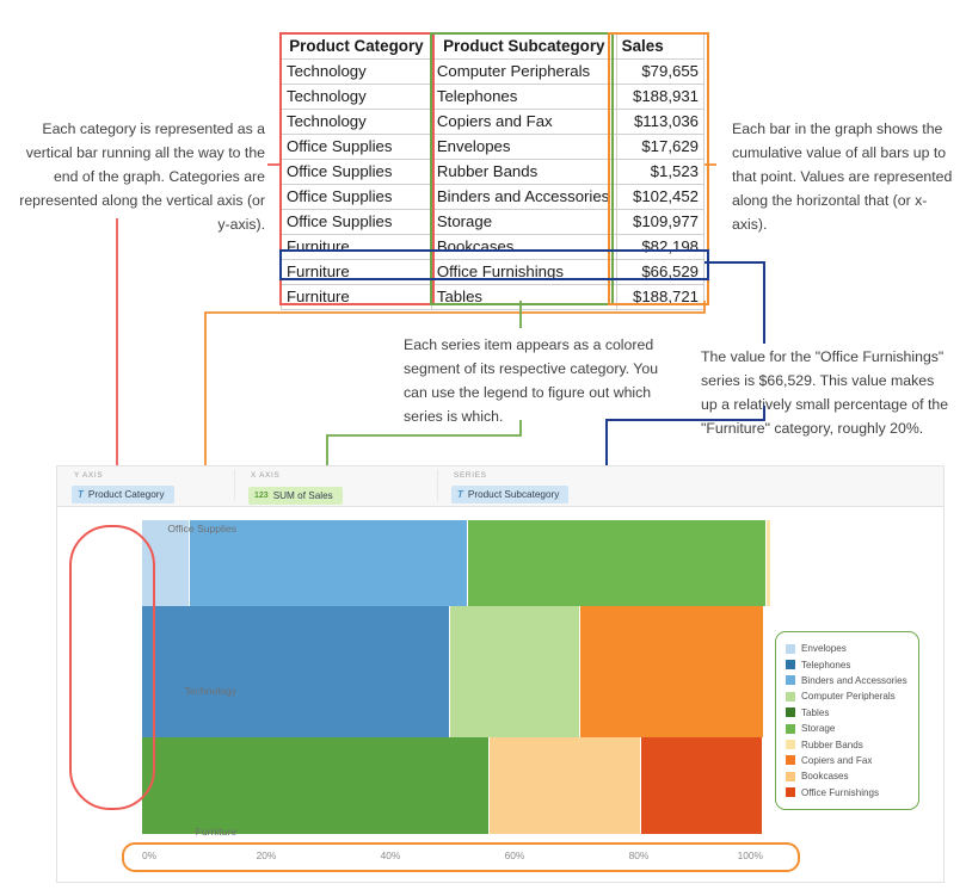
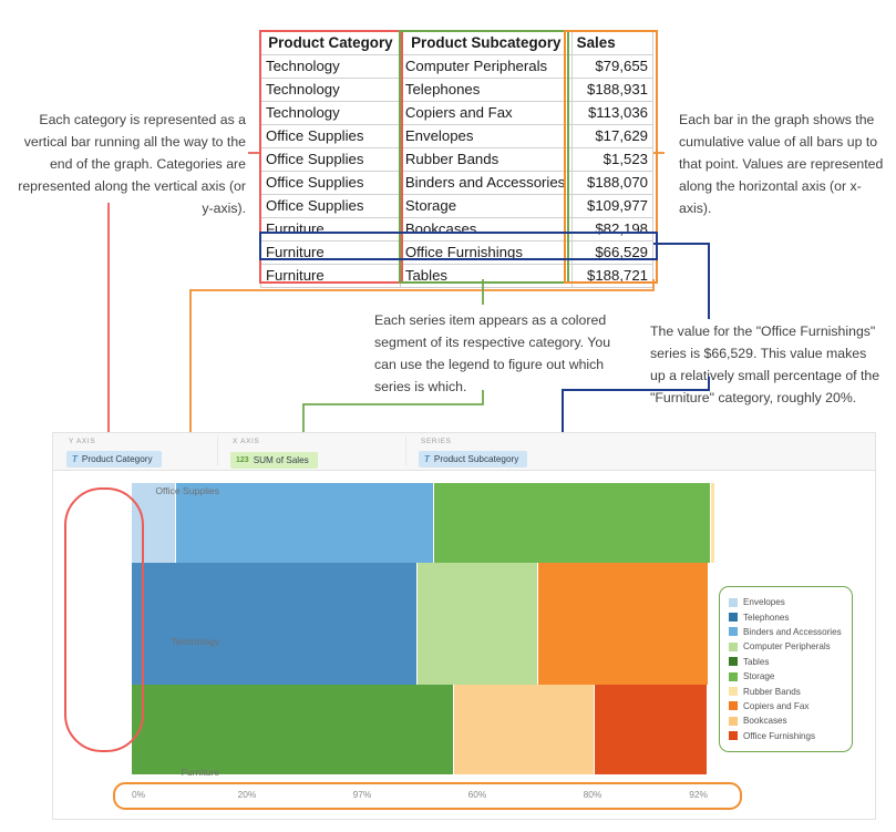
  Each category is represented as a vertical bar running all the way to the end of the graph. Categories are represented along the vertical axis (or y-axis).
- Each bar in the graph shows the cumulative value of all bars up to that point. Values are represented along the horizontal that (or x-axis).
+ Each bar in the graph shows the cumulative value of all bars up to that point. Values are represented along the horizontal axis (or x-axis).
  Each series item appears as a colored segment of its respective category. You can use the legend to figure out which series is which.
  The value for the "Office Furnishings" series is $66,529. This value makes up a relatively small percentage of the "Furniture" category, roughly 20%.
  Product Category	Product Subcategory	Sales
  Technology	Computer Peripherals	$79,655
  Technology	Telephones	$188,931
  Technology	Copiers and Fax	$113,036
  Office Supplies	Envelopes	$17,629
  Office Supplies	Rubber Bands	$1,523
- Office Supplies	Binders and Accessories	$102,452
+ Office Supplies	Binders and Accessories	$188,070
  Office Supplies	Storage	$109,977
  Furniture	Bookcases	$82,198
  Furniture	Office Furnishings	$66,529
  Furniture	Tables	$188,721
  T
  Product Category
  SUM of Sales
  T
  Product Subcategory
  0%
  20%
- 40%
+ 97%
  60%
  80%
- 100%
+ 92%
  Envelopes
  Telephones
  Binders and Accessories
  Computer Peripherals
  Tables
  Storage
  Rubber Bands
  Copiers and Fax
  Bookcases
  Office Furnishings
  Office Supplies
  Technology
  Furniture
